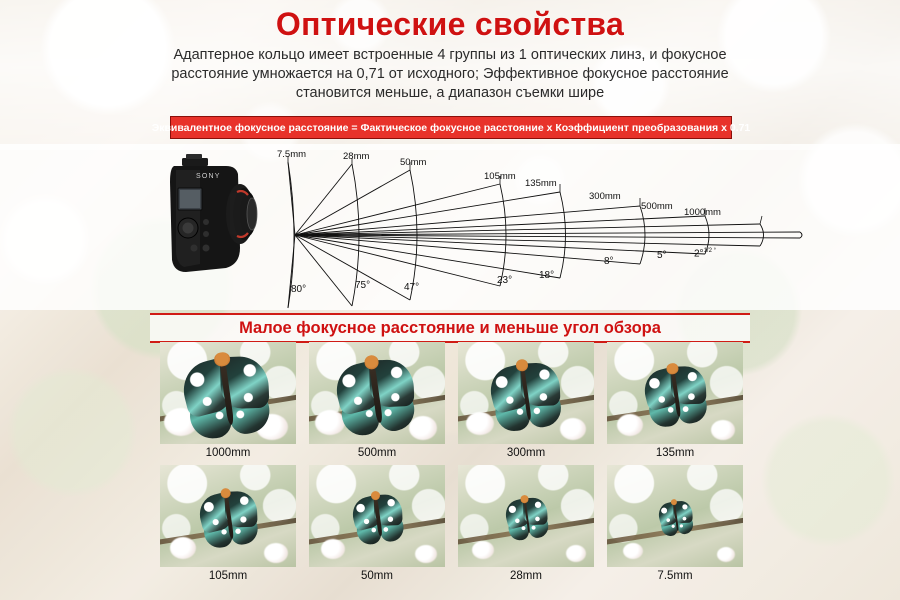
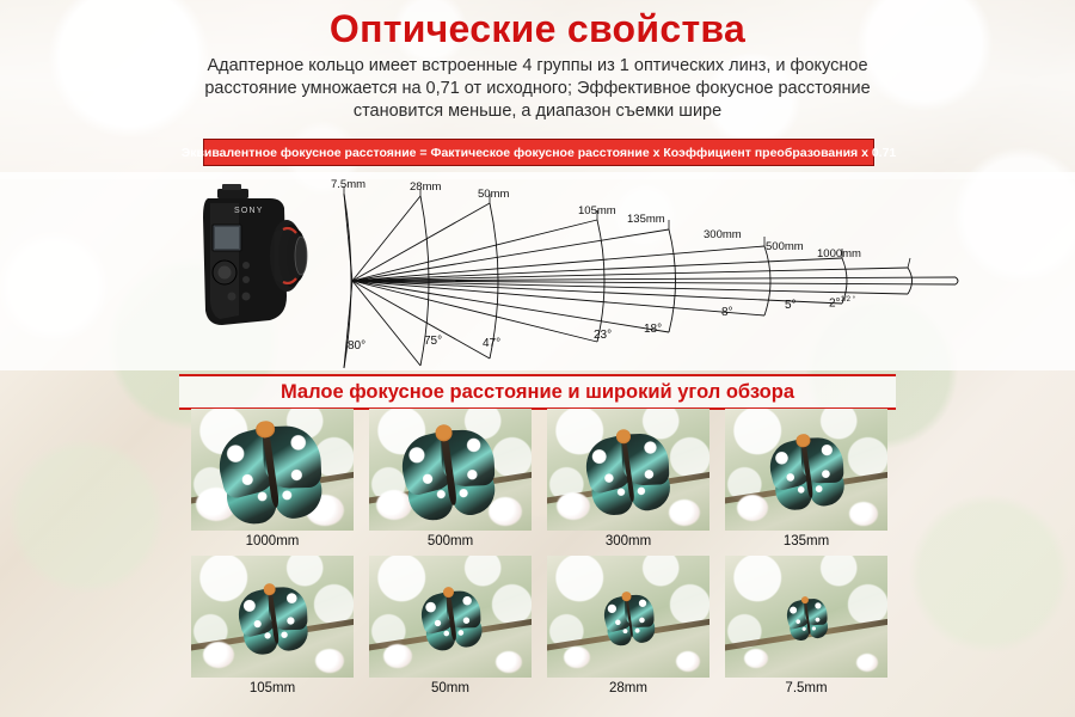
  Оптические свойства
  Адаптерное кольцо имеет встроенные 4 группы из 1 оптических линз, и фокусное расстояние умножается на 0,71 от исходного; Эффективное фокусное расстояние становится меньше, а диапазон съемки шире
  Эквивалентное фокусное расстояние = Фактическое фокусное расстояние x Коэффициент преобразования x 0.71
  7.5mm
  28mm
  50mm
  105mm
  135mm
  300mm
  500mm
  1000mm
  80°
  75°
  47°
  23°
  18°
  8°
  5°
- Малое фокусное расстояние и меньше угол обзора
+ Малое фокусное расстояние и широкий угол обзора
  1000mm
  500mm
  300mm
  135mm
  105mm
  50mm
  28mm
  7.5mm
